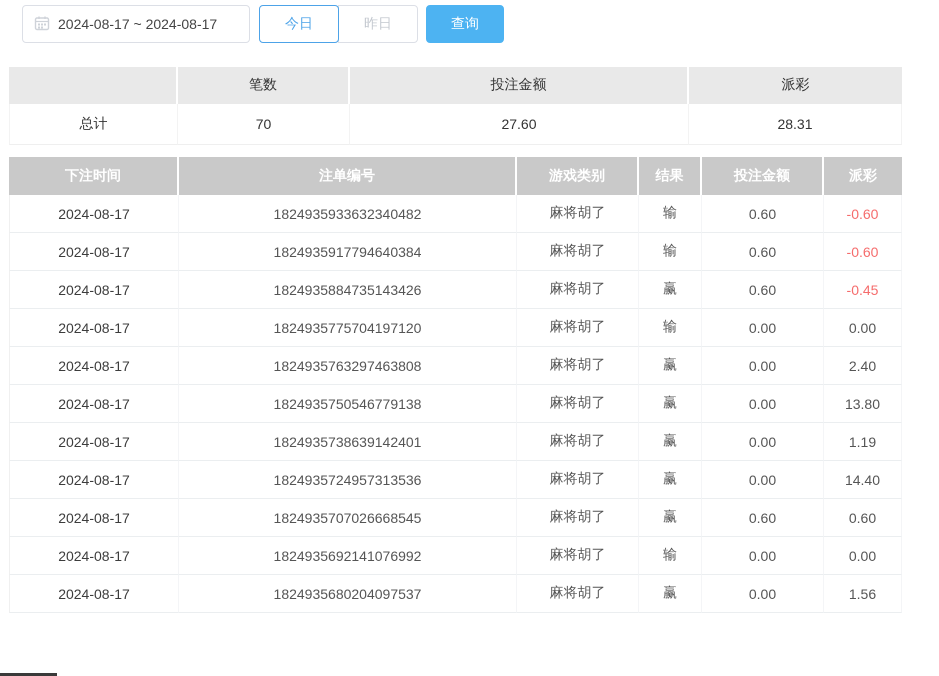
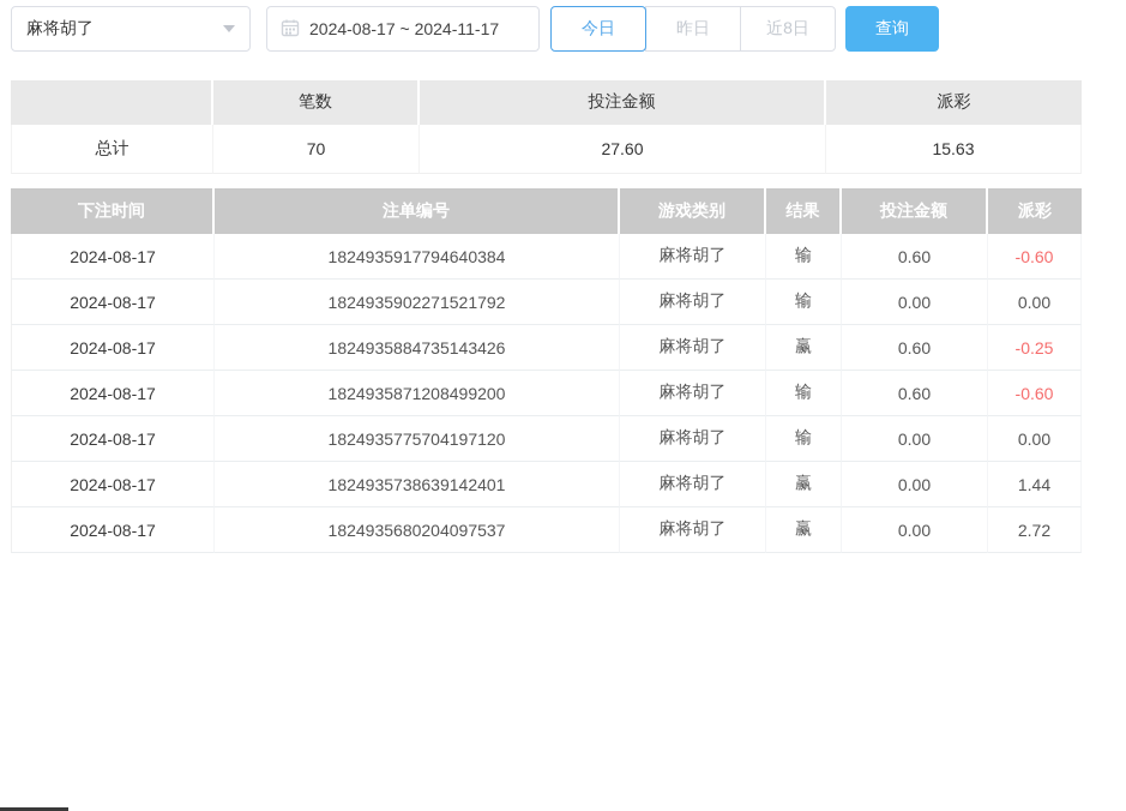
+ 麻将胡了
- 2024-08-17 ~ 2024-08-17
+ 2024-08-17 ~ 2024-11-17
  今日
  昨日
+ 近8日
  查询
  	笔数	投注金额	派彩
- 总计	70	27.60	28.31
+ 总计	70	27.60	15.63
  下注时间	注单编号	游戏类别	结果	投注金额	派彩
- 2024-08-17	1824935933632340482	麻将胡了	输	0.60	-0.60
  2024-08-17	1824935917794640384	麻将胡了	输	0.60	-0.60
+ 2024-08-17	1824935902271521792	麻将胡了	输	0.00	0.00
- 2024-08-17	1824935884735143426	麻将胡了	赢	0.60	-0.45
+ 2024-08-17	1824935884735143426	麻将胡了	赢	0.60	-0.25
+ 2024-08-17	1824935871208499200	麻将胡了	输	0.60	-0.60
  2024-08-17	1824935775704197120	麻将胡了	输	0.00	0.00
- 2024-08-17	1824935763297463808	麻将胡了	赢	0.00	2.40
- 2024-08-17	1824935750546779138	麻将胡了	赢	0.00	13.80
- 2024-08-17	1824935738639142401	麻将胡了	赢	0.00	1.19
+ 2024-08-17	1824935738639142401	麻将胡了	赢	0.00	1.44
- 2024-08-17	1824935724957313536	麻将胡了	赢	0.00	14.40
- 2024-08-17	1824935707026668545	麻将胡了	赢	0.60	0.60
- 2024-08-17	1824935692141076992	麻将胡了	输	0.00	0.00
- 2024-08-17	1824935680204097537	麻将胡了	赢	0.00	1.56
+ 2024-08-17	1824935680204097537	麻将胡了	赢	0.00	2.72
